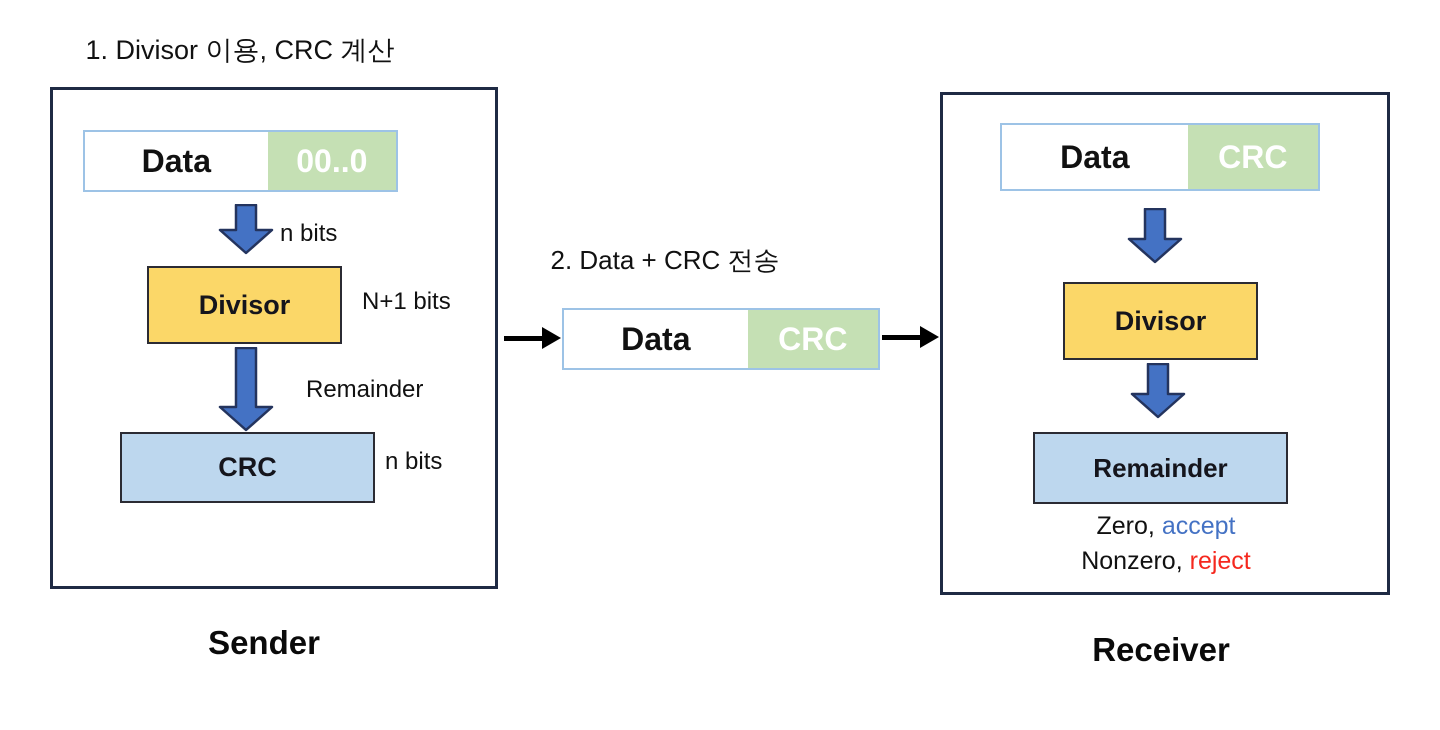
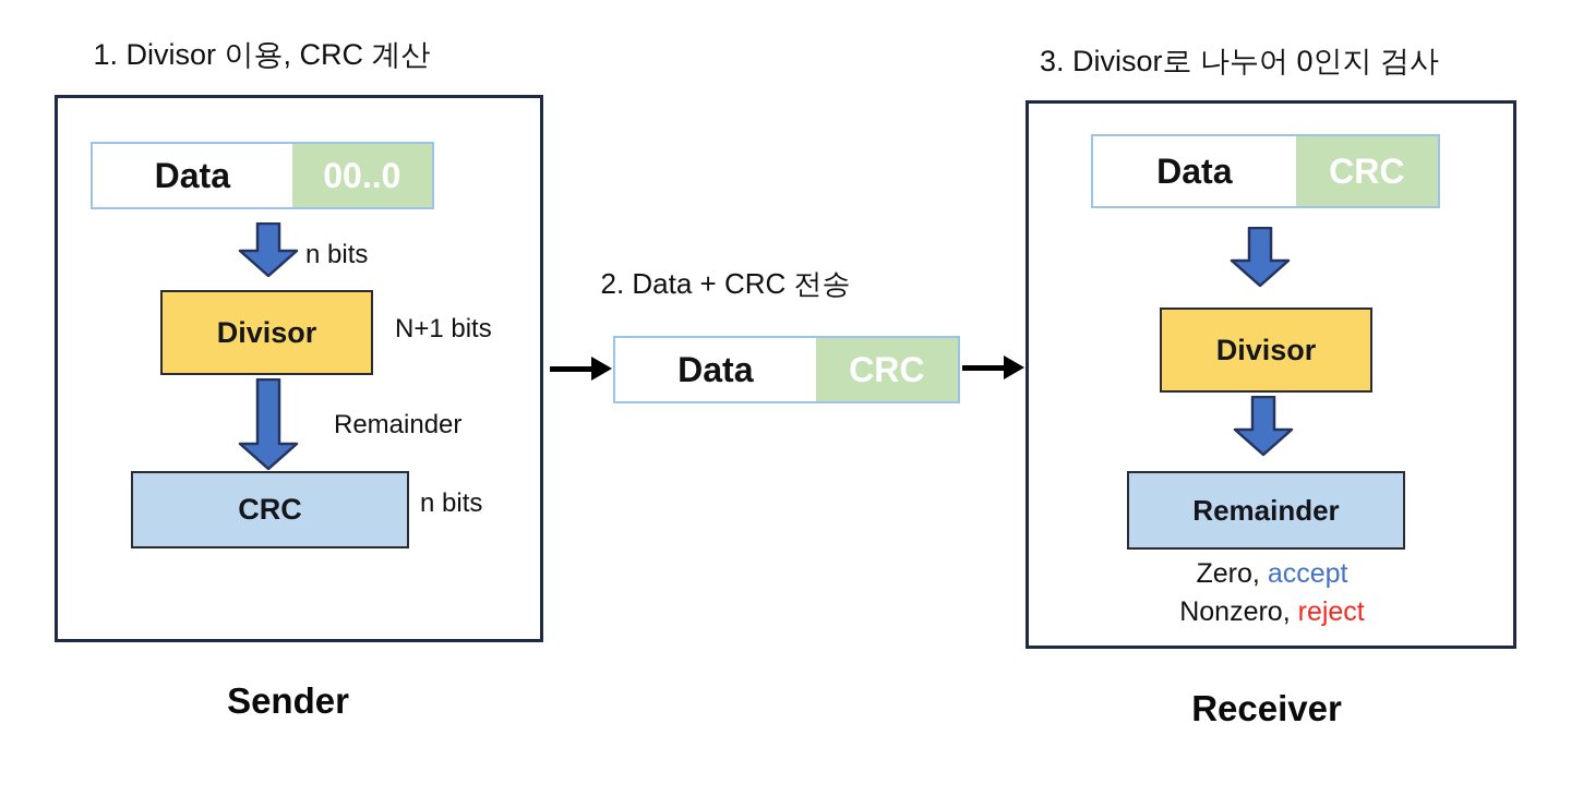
  1. Divisor 이용, CRC 계산
  Data
  00..0
  n bits
  Divisor
  N+1 bits
  Remainder
  CRC
  n bits
  Sender
  2. Data + CRC 전송
  Data
  CRC
+ 3. Divisor로 나누어 0인지 검사
  Data
  CRC
  Divisor
  Remainder
  Zero, accept
  Nonzero, reject
  Receiver
